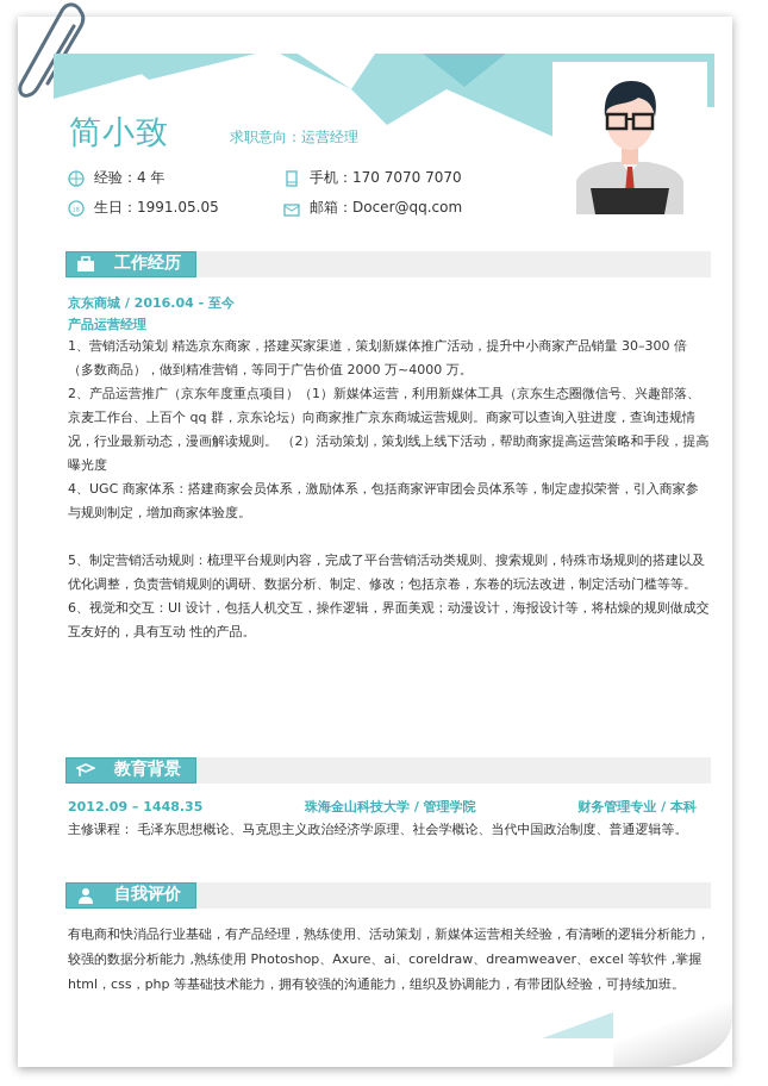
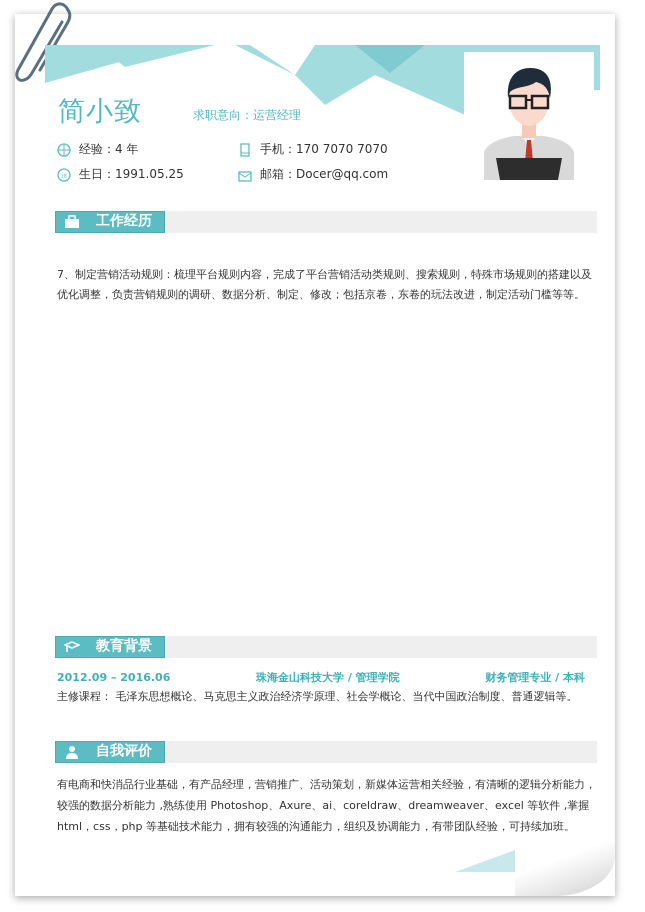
  简小致
  求职意向：运营经理
  经验：4 年
- 生日：1991.05.05
+ 生日：1991.05.25
  手机：170 7070 7070
  邮箱：Docer@qq.com
  工作经历
- 京东商城 / 2016.04 - 至今
- 产品运营经理
- 1、营销活动策划 精选京东商家，搭建买家渠道，策划新媒体推广活动，提升中小商家产品销量 30–300 倍（多数商品），做到精准营销，等同于广告价值 2000 万~4000 万。
- 2、产品运营推广（京东年度重点项目）（1）新媒体运营，利用新媒体工具（京东生态圈微信号、兴趣部落、京麦工作台、上百个 qq 群，京东论坛）向商家推广京东商城运营规则。商家可以查询入驻进度，查询违规情况，行业最新动态，漫画解读规则。 （2）活动策划，策划线上线下活动，帮助商家提高运营策略和手段，提高曝光度
- 4、UGC 商家体系：搭建商家会员体系，激励体系，包括商家评审团会员体系等，制定虚拟荣誉，引入商家参与规则制定，增加商家体验度。
- 5、制定营销活动规则：梳理平台规则内容，完成了平台营销活动类规则、搜索规则，特殊市场规则的搭建以及优化调整，负责营销规则的调研、数据分析、制定、修改；包括京卷，东卷的玩法改进，制定活动门槛等等。
+ 7、制定营销活动规则：梳理平台规则内容，完成了平台营销活动类规则、搜索规则，特殊市场规则的搭建以及优化调整，负责营销规则的调研、数据分析、制定、修改；包括京卷，东卷的玩法改进，制定活动门槛等等。
- 6、视觉和交互：UI 设计，包括人机交互，操作逻辑，界面美观；动漫设计，海报设计等，将枯燥的规则做成交互友好的，具有互动 性的产品。
  教育背景
- 2012.09 – 1448.35
+ 2012.09 – 2016.06
  珠海金山科技大学 / 管理学院
  财务管理专业 / 本科
  主修课程： 毛泽东思想概论、马克思主义政治经济学原理、社会学概论、当代中国政治制度、普通逻辑等。
  自我评价
- 有电商和快消品行业基础，有产品经理，熟练使用、活动策划，新媒体运营相关经验，有清晰的逻辑分析能力，较强的数据分析能力 ,熟练使用 Photoshop、Axure、ai、coreldraw、dreamweaver、excel 等软件 ,掌握 html，css，php 等基础技术能力，拥有较强的沟通能力，组织及协调能力，有带团队经验，可持续加班。
+ 有电商和快消品行业基础，有产品经理，营销推广、活动策划，新媒体运营相关经验，有清晰的逻辑分析能力，较强的数据分析能力 ,熟练使用 Photoshop、Axure、ai、coreldraw、dreamweaver、excel 等软件 ,掌握 html，css，php 等基础技术能力，拥有较强的沟通能力，组织及协调能力，有带团队经验，可持续加班。
